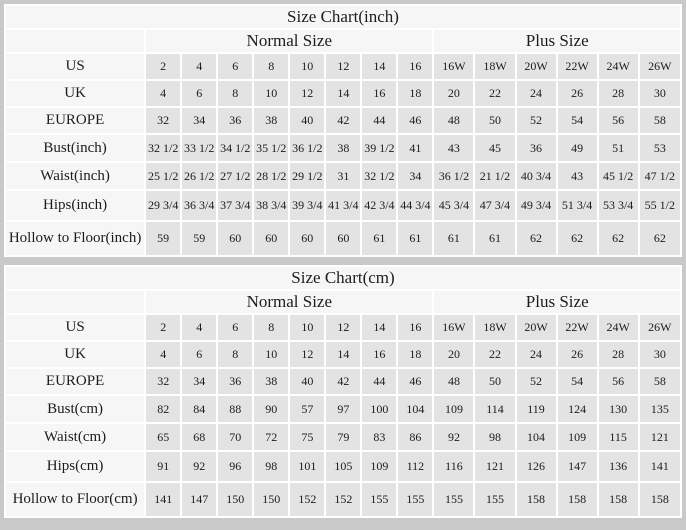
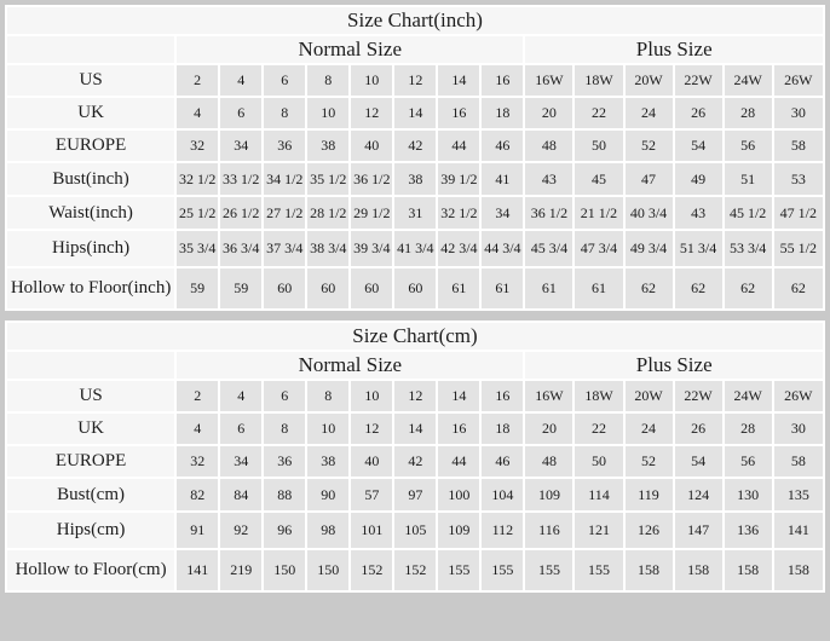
  Size Chart(inch)
  	Normal Size	Plus Size
  US	2	4	6	8	10	12	14	16	16W	18W	20W	22W	24W	26W
  UK	4	6	8	10	12	14	16	18	20	22	24	26	28	30
  EUROPE	32	34	36	38	40	42	44	46	48	50	52	54	56	58
- Bust(inch)	32 1/2	33 1/2	34 1/2	35 1/2	36 1/2	38	39 1/2	41	43	45	36	49	51	53
+ Bust(inch)	32 1/2	33 1/2	34 1/2	35 1/2	36 1/2	38	39 1/2	41	43	45	47	49	51	53
  Waist(inch)	25 1/2	26 1/2	27 1/2	28 1/2	29 1/2	31	32 1/2	34	36 1/2	21 1/2	40 3/4	43	45 1/2	47 1/2
- Hips(inch)	29 3/4	36 3/4	37 3/4	38 3/4	39 3/4	41 3/4	42 3/4	44 3/4	45 3/4	47 3/4	49 3/4	51 3/4	53 3/4	55 1/2
+ Hips(inch)	35 3/4	36 3/4	37 3/4	38 3/4	39 3/4	41 3/4	42 3/4	44 3/4	45 3/4	47 3/4	49 3/4	51 3/4	53 3/4	55 1/2
  Hollow to Floor(inch)	59	59	60	60	60	60	61	61	61	61	62	62	62	62
  Size Chart(cm)
  	Normal Size	Plus Size
  US	2	4	6	8	10	12	14	16	16W	18W	20W	22W	24W	26W
  UK	4	6	8	10	12	14	16	18	20	22	24	26	28	30
  EUROPE	32	34	36	38	40	42	44	46	48	50	52	54	56	58
  Bust(cm)	82	84	88	90	57	97	100	104	109	114	119	124	130	135
- Waist(cm)	65	68	70	72	75	79	83	86	92	98	104	109	115	121
  Hips(cm)	91	92	96	98	101	105	109	112	116	121	126	147	136	141
- Hollow to Floor(cm)	141	147	150	150	152	152	155	155	155	155	158	158	158	158
+ Hollow to Floor(cm)	141	219	150	150	152	152	155	155	155	155	158	158	158	158
